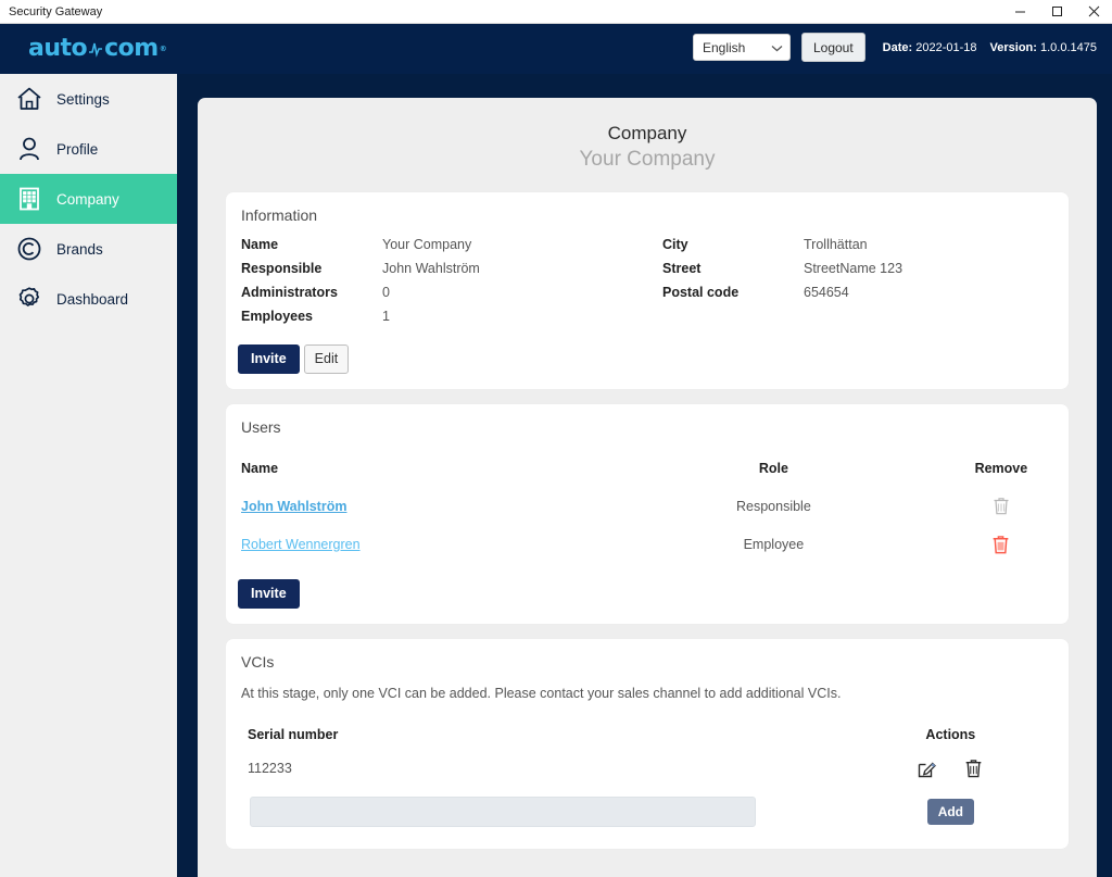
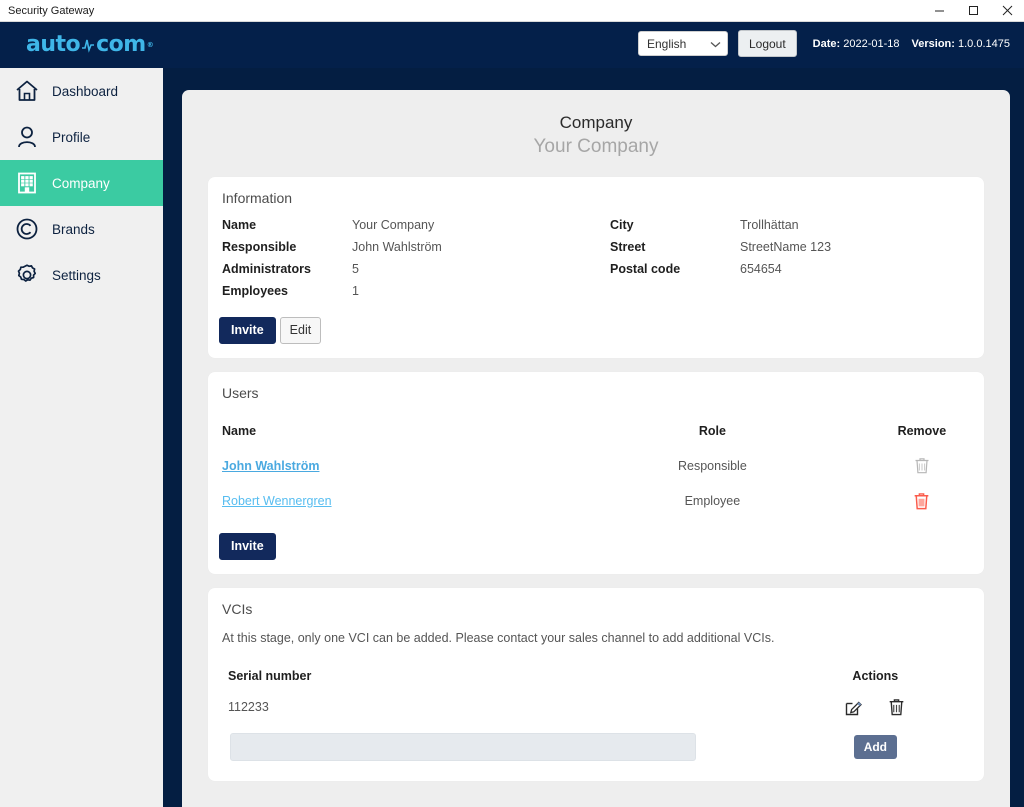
  Security Gateway
  auto
  com
  ®
  English
  Logout
  Date: 2022-01-18
  Version: 1.0.0.1475
- Settings
+ Dashboard
  Profile
  Company
  Brands
- Dashboard
+ Settings
  Company
  Your Company
  Information
  Name
  Your Company
  Responsible
  John Wahlström
  Administrators
- 0
+ 5
  Employees
  1
  City
  Trollhättan
  Street
  StreetName 123
  Postal code
  654654
  Invite
  Edit
  Users
  Name
  Role
  Remove
  John Wahlström
  Responsible
  Robert Wennergren
  Employee
  Invite
  VCIs
  At this stage, only one VCI can be added. Please contact your sales channel to add additional VCIs.
  Serial number
  Actions
  112233
  Add
